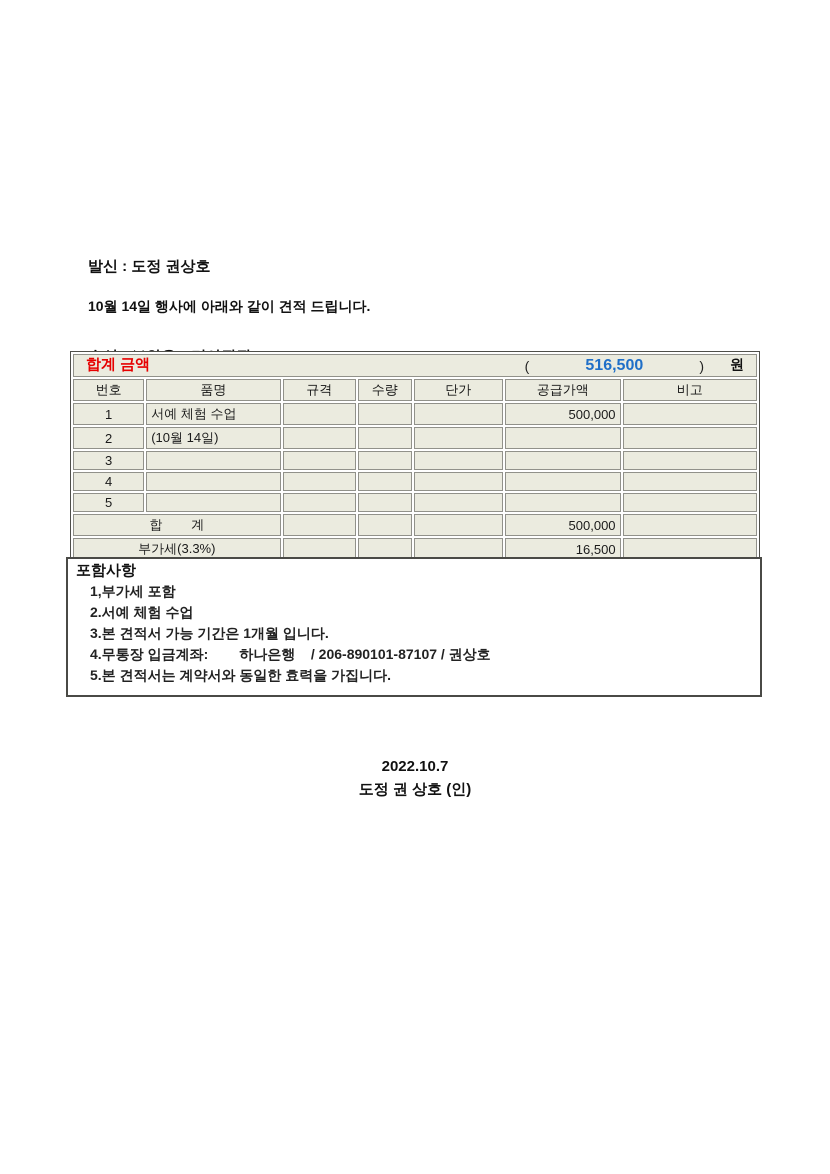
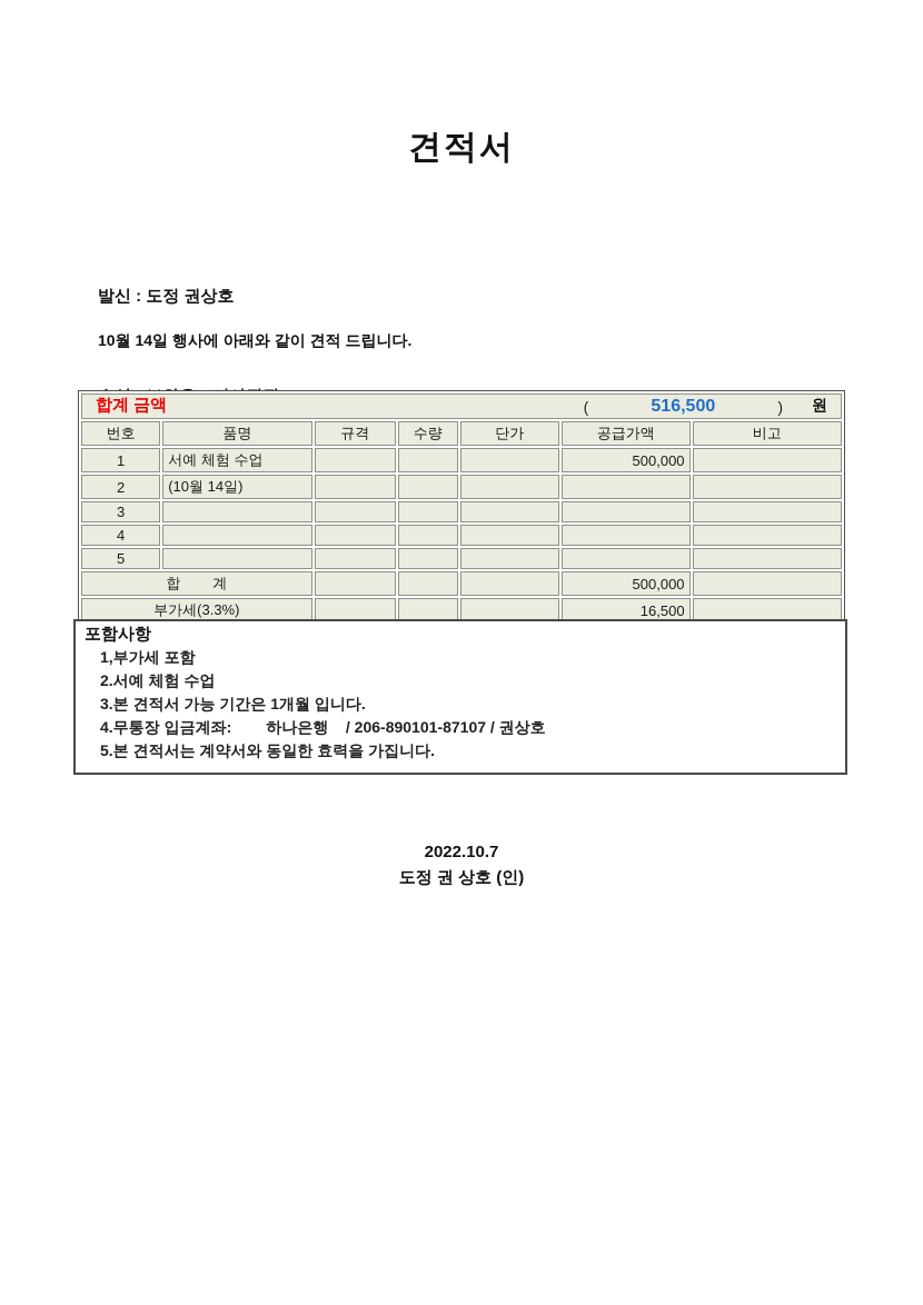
+ 견적서
  발신 : 도정 권상호
  10월 14일 행사에 아래와 같이 견적 드립니다.
  합계 금액 ( 516,500 ) 원
  번호	품명	규격	수량	단가	공급가액	비고
  1	서예 체험 수업				500,000
  2	(10월 14일)
  3
  4
  5
  합 계				500,000
  부가세(3.3%)				16,500
  포함사항
  1,부가세 포함
  2.서예 체험 수업
  3.본 견적서 가능 기간은 1개월 입니다.
  4.무통장 입금계좌: 하나은행 / 206-890101-87107 / 권상호
  5.본 견적서는 계약서와 동일한 효력을 가집니다.
  2022.10.7
  도정 권 상호 (인)
